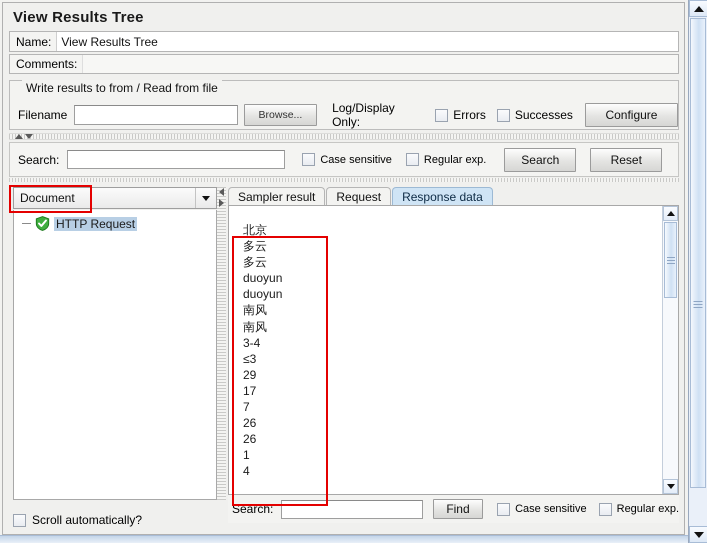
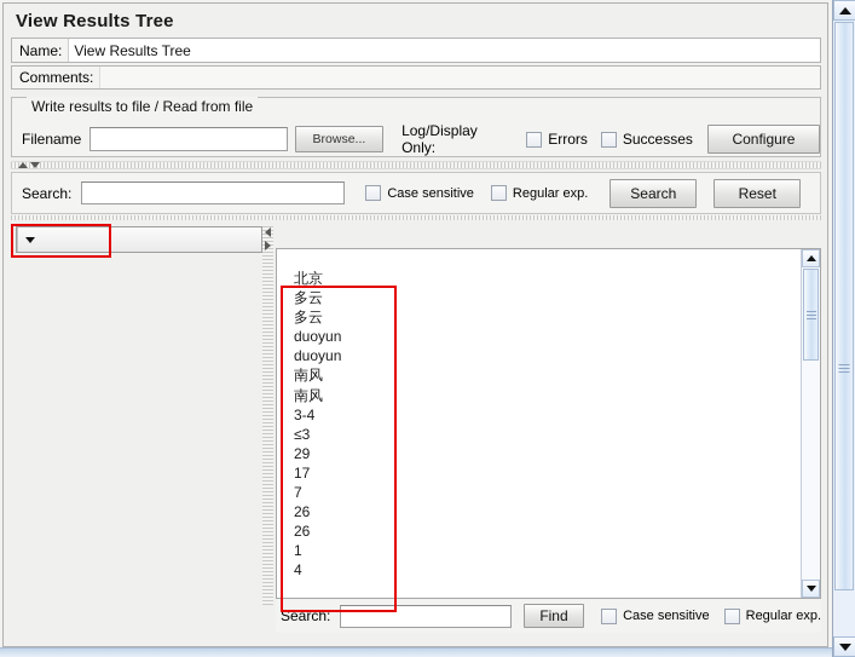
  View Results Tree
  Name:
  View Results Tree
  Comments:
- Write results to from / Read from file
+ Write results to file / Read from file
  Filename
  Browse...
  Log/Display Only:
  Errors
  Successes
  Configure
  Search:
  Case sensitive
  Regular exp.
  Search
  Reset
- Document
- HTTP Request
- Scroll automatically?
- Sampler result
- Request
- Response data
  北京
  多云
  多云
  duoyun
  duoyun
  南风
  南风
  3-4
  ≤3
  29
  17
  7
  26
  26
  1
  4
  Search:
  Find
  Case sensitive
  Regular exp.
